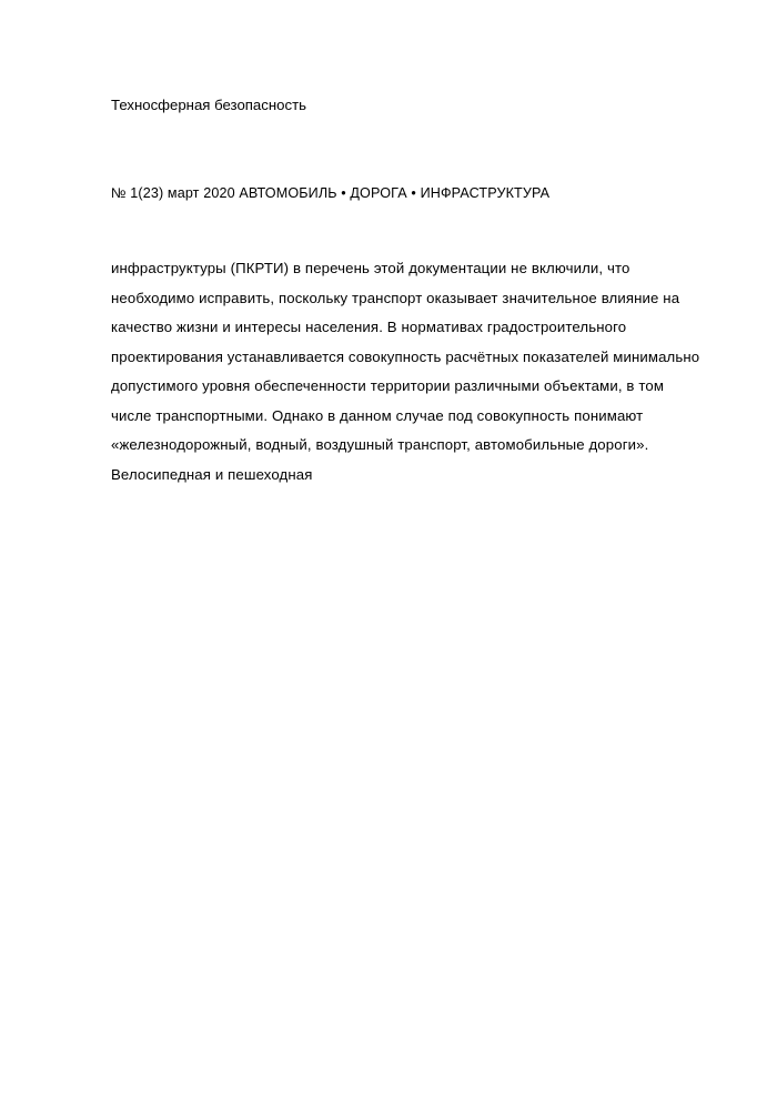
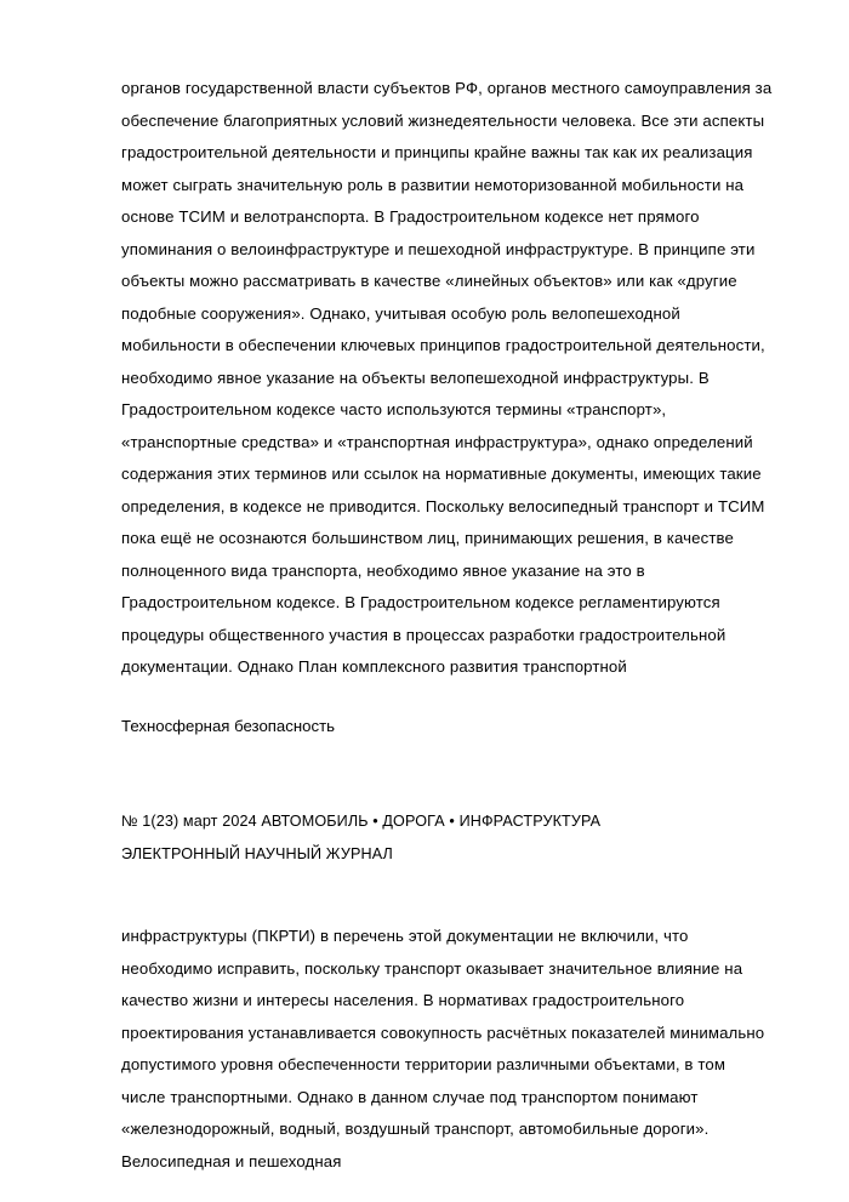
+ органов государственной власти субъектов РФ, органов местного самоуправления за обеспечение благоприятных условий жизнедеятельности человека. Все эти аспекты градостроительной деятельности и принципы крайне важны так как их реализация может сыграть значительную роль в развитии немоторизованной мобильности на основе ТСИМ и велотранспорта. В Градостроительном кодексе нет прямого упоминания о велоинфраструктуре и пешеходной инфраструктуре. В принципе эти объекты можно рассматривать в качестве «линейных объектов» или как «другие подобные сооружения». Однако, учитывая особую роль велопешеходной мобильности в обеспечении ключевых принципов градостроительной деятельности, необходимо явное указание на объекты велопешеходной инфраструктуры. В Градостроительном кодексе часто используются термины «транспорт», «транспортные средства» и «транспортная инфраструктура», однако определений содержания этих терминов или ссылок на нормативные документы, имеющих такие определения, в кодексе не приводится. Поскольку велосипедный транспорт и ТСИМ пока ещё не осознаются большинством лиц, принимающих решения, в качестве полноценного вида транспорта, необходимо явное указание на это в Градостроительном кодексе. В Градостроительном кодексе регламентируются процедуры общественного участия в процессах разработки градостроительной документации. Однако План комплексного развития транспортной
  Техносферная безопасность
- № 1(23) март 2020 АВТОМОБИЛЬ • ДОРОГА • ИНФРАСТРУКТУРА
+ № 1(23) март 2024 АВТОМОБИЛЬ • ДОРОГА • ИНФРАСТРУКТУРА
+ ЭЛЕКТРОННЫЙ НАУЧНЫЙ ЖУРНАЛ
- инфраструктуры (ПКРТИ) в перечень этой документации не включили, что необходимо исправить, поскольку транспорт оказывает значительное влияние на качество жизни и интересы населения. В нормативах градостроительного проектирования устанавливается совокупность расчётных показателей минимально допустимого уровня обеспеченности территории различными объектами, в том числе транспортными. Однако в данном случае под совокупность понимают «железнодорожный, водный, воздушный транспорт, автомобильные дороги». Велосипедная и пешеходная
+ инфраструктуры (ПКРТИ) в перечень этой документации не включили, что необходимо исправить, поскольку транспорт оказывает значительное влияние на качество жизни и интересы населения. В нормативах градостроительного проектирования устанавливается совокупность расчётных показателей минимально допустимого уровня обеспеченности территории различными объектами, в том числе транспортными. Однако в данном случае под транспортом понимают «железнодорожный, водный, воздушный транспорт, автомобильные дороги». Велосипедная и пешеходная
